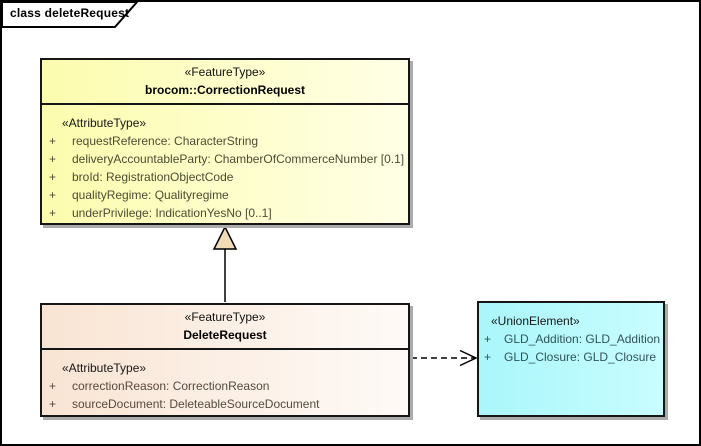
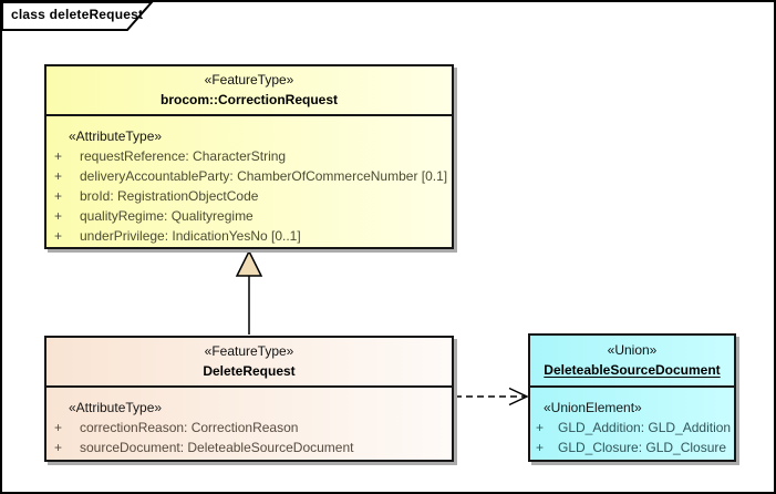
  class deleteRequest
  «FeatureType»
  brocom::CorrectionRequest
  «AttributeType»
  +
  requestReference: CharacterString
  +
  deliveryAccountableParty: ChamberOfCommerceNumber [0.1]
  +
  broId: RegistrationObjectCode
  +
  qualityRegime: Qualityregime
  +
  underPrivilege: IndicationYesNo [0..1]
  «FeatureType»
  DeleteRequest
  «AttributeType»
  +
  correctionReason: CorrectionReason
  +
  sourceDocument: DeleteableSourceDocument
+ «Union»
+ DeleteableSourceDocument
  «UnionElement»
  +
  GLD_Addition: GLD_Addition
  +
  GLD_Closure: GLD_Closure
